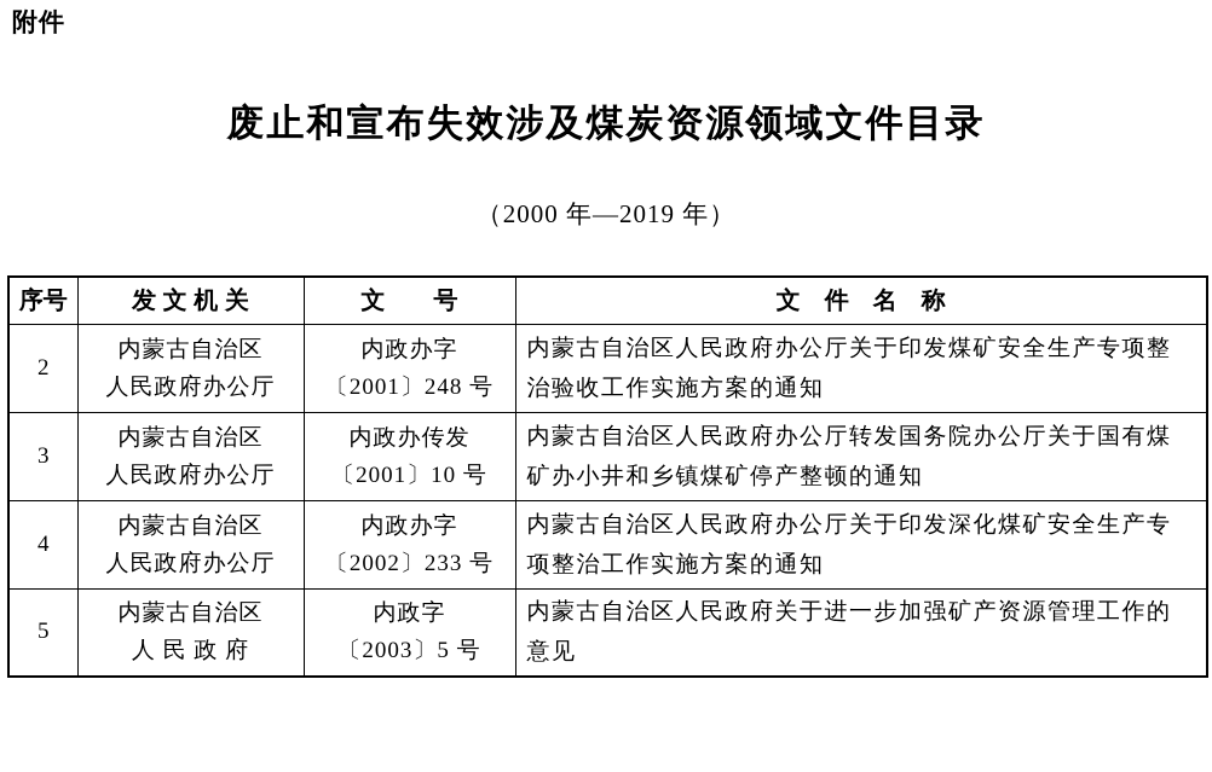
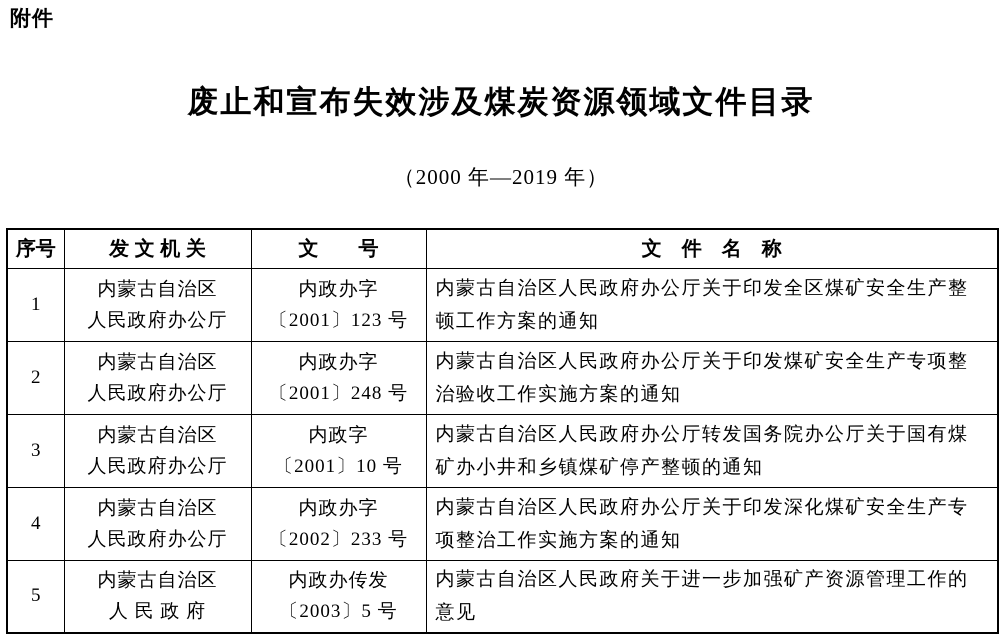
  附件
  废止和宣布失效涉及煤炭资源领域文件目录
  （2000 年—2019 年）
  序号	发 文 机 关	文 号	文 件 名 称
+ 1	内蒙古自治区人民政府办公厅	内政办字〔2001〕123 号	内蒙古自治区人民政府办公厅关于印发全区煤矿安全生产整顿工作方案的通知
  2	内蒙古自治区人民政府办公厅	内政办字〔2001〕248 号	内蒙古自治区人民政府办公厅关于印发煤矿安全生产专项整治验收工作实施方案的通知
- 3	内蒙古自治区人民政府办公厅	内政办传发〔2001〕10 号	内蒙古自治区人民政府办公厅转发国务院办公厅关于国有煤矿办小井和乡镇煤矿停产整顿的通知
+ 3	内蒙古自治区人民政府办公厅	内政字〔2001〕10 号	内蒙古自治区人民政府办公厅转发国务院办公厅关于国有煤矿办小井和乡镇煤矿停产整顿的通知
  4	内蒙古自治区人民政府办公厅	内政办字〔2002〕233 号	内蒙古自治区人民政府办公厅关于印发深化煤矿安全生产专项整治工作实施方案的通知
- 5	内蒙古自治区人 民 政 府	内政字〔2003〕5 号	内蒙古自治区人民政府关于进一步加强矿产资源管理工作的意见
+ 5	内蒙古自治区人 民 政 府	内政办传发〔2003〕5 号	内蒙古自治区人民政府关于进一步加强矿产资源管理工作的意见
